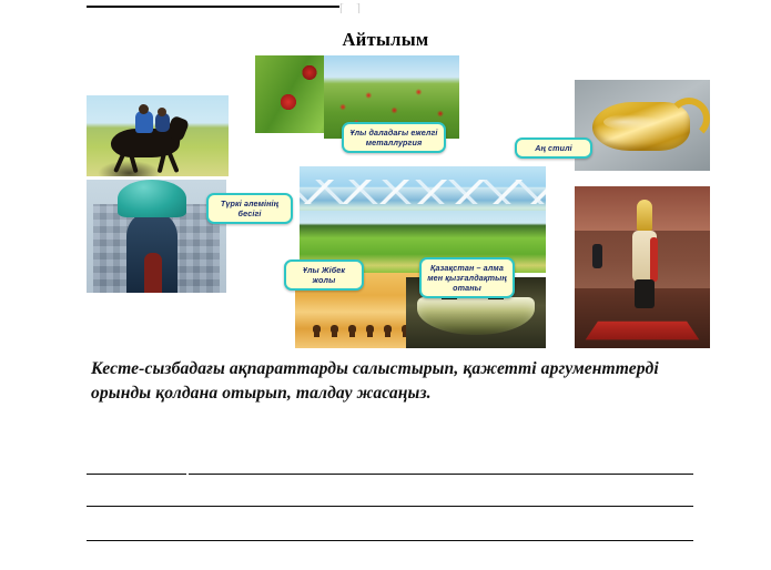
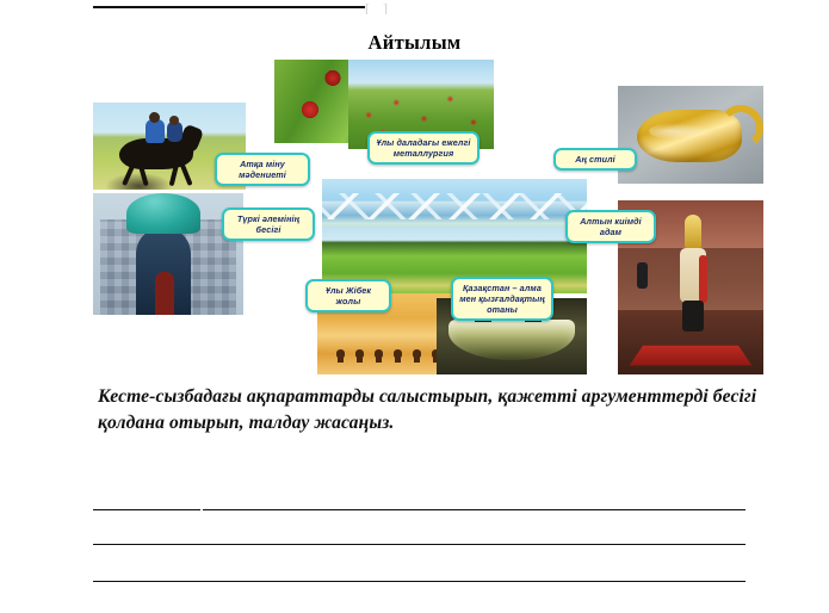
  [ ]
  Айтылым
+ Атқа міну мәдениеті
  Ұлы даладағы ежелгі металлургия
  Аң стилі
  Түркі әлемінің бесігі
+ Алтын киімді адам
  Ұлы Жібек жолы
  Қазақстан – алма мен қызғалдақтың отаны
- Кесте-сызбадағы ақпараттарды салыстырып, қажетті аргументтерді орынды қолдана отырып, талдау жасаңыз.
+ Кесте-сызбадағы ақпараттарды салыстырып, қажетті аргументтерді бесігі қолдана отырып, талдау жасаңыз.
